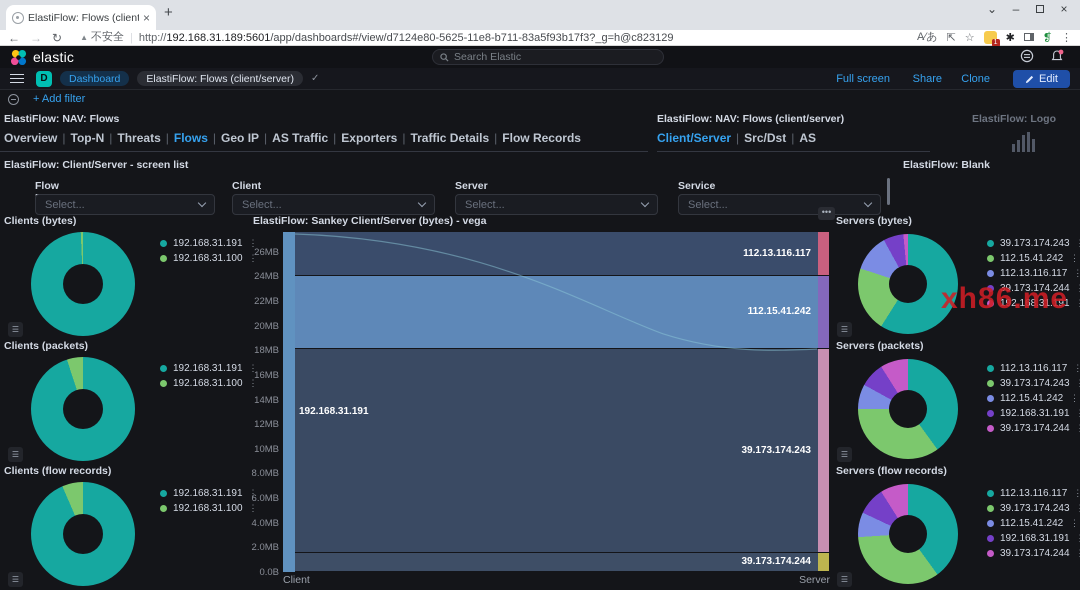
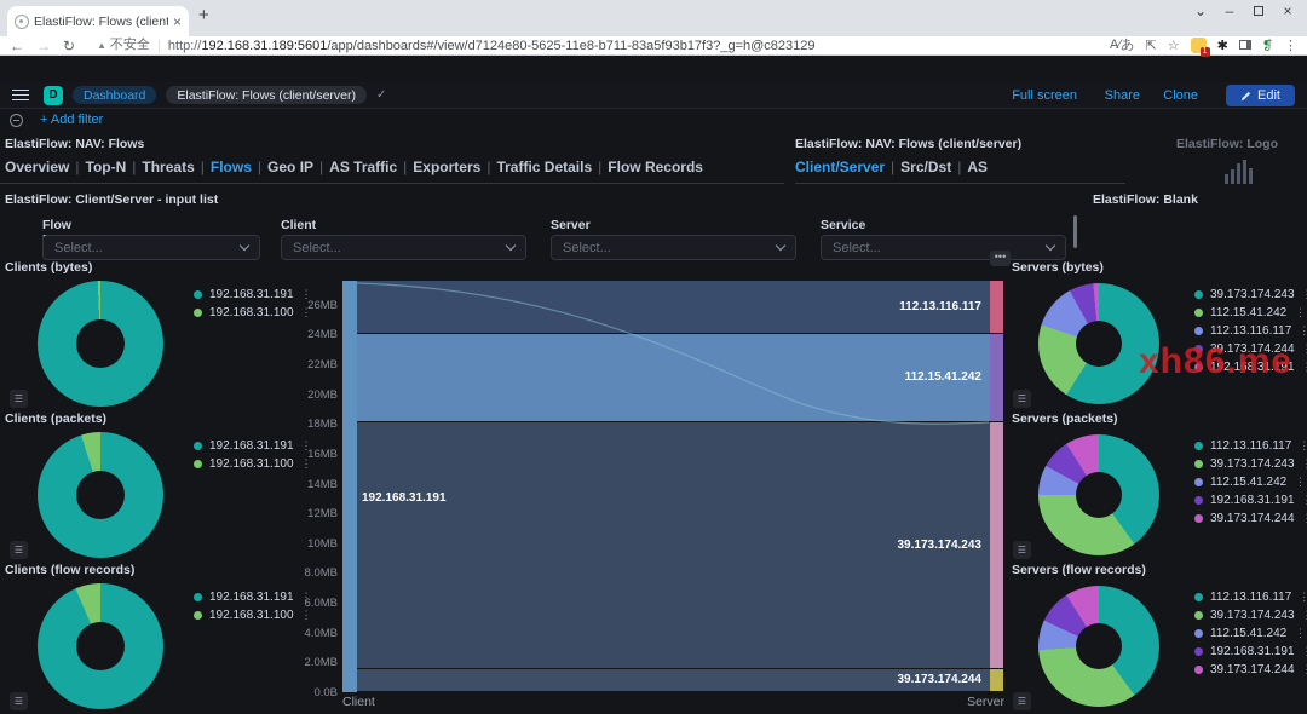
  ElastiFlow: Flows (client
  ×
  +
  ⌄
  –
  ×
  ←
  →
  ↻
  ▲
  不安全
  |
  http://
  192.168.31.189:5601
  /app/dashboards#/view/d7124e80-5625-11e8-b711-83a5f93b17f3?_g=h@c823129
  A⁄あ
  ⇱
  ☆
  ✱
  ❡
  ⋮
- elastic
- Search Elastic
  D
  Dashboard
  ElastiFlow: Flows (client/server)
  ✓
  Full screen
  Share
  Clone
  Edit
  + Add filter
  ElastiFlow: NAV: Flows
  Overview | Top-N | Threats | Flows | Geo IP | AS Traffic | Exporters | Traffic Details | Flow Records
  ElastiFlow: NAV: Flows (client/server)
  Client/Server | Src/Dst | AS
  ElastiFlow: Logo
- ElastiFlow: Client/Server - screen list
+ ElastiFlow: Client/Server - input list
  ElastiFlow: Blank
  Select...
  Client
  Select...
  Server
  Select...
  Service
  Select...
  Clients (bytes)
  192.168.31.191
  ⋮
  192.168.31.100
  ⋮
  ☰
  Clients (packets)
  192.168.31.191
  ⋮
  192.168.31.100
  ⋮
  ☰
  Clients (flow records)
  192.168.31.191
  ⋮
  192.168.31.100
  ⋮
  ☰
  Servers (bytes)
  39.173.174.243
  112.15.41.242
  ⋮
  112.13.116.117
  ⋮
  39.173.174.244
  192.168.31.191
  ☰
  Servers (packets)
  112.13.116.117
  ⋮
  39.173.174.243
  112.15.41.242
  ⋮
  192.168.31.191
  39.173.174.244
  ☰
  Servers (flow records)
  112.13.116.117
  ⋮
  39.173.174.243
  112.15.41.242
  ⋮
  192.168.31.191
  39.173.174.244
  ☰
- ElastiFlow: Sankey Client/Server (bytes) - vega
  •••
  26MB
  24MB
  22MB
  20MB
  18MB
  16MB
  14MB
  12MB
  10MB
  8.0MB
  6.0MB
  4.0MB
  2.0MB
  0.0B
  112.13.116.117
  112.15.41.242
  39.173.174.243
  39.173.174.244
  192.168.31.191
  Client
  Server
  xh86.me
